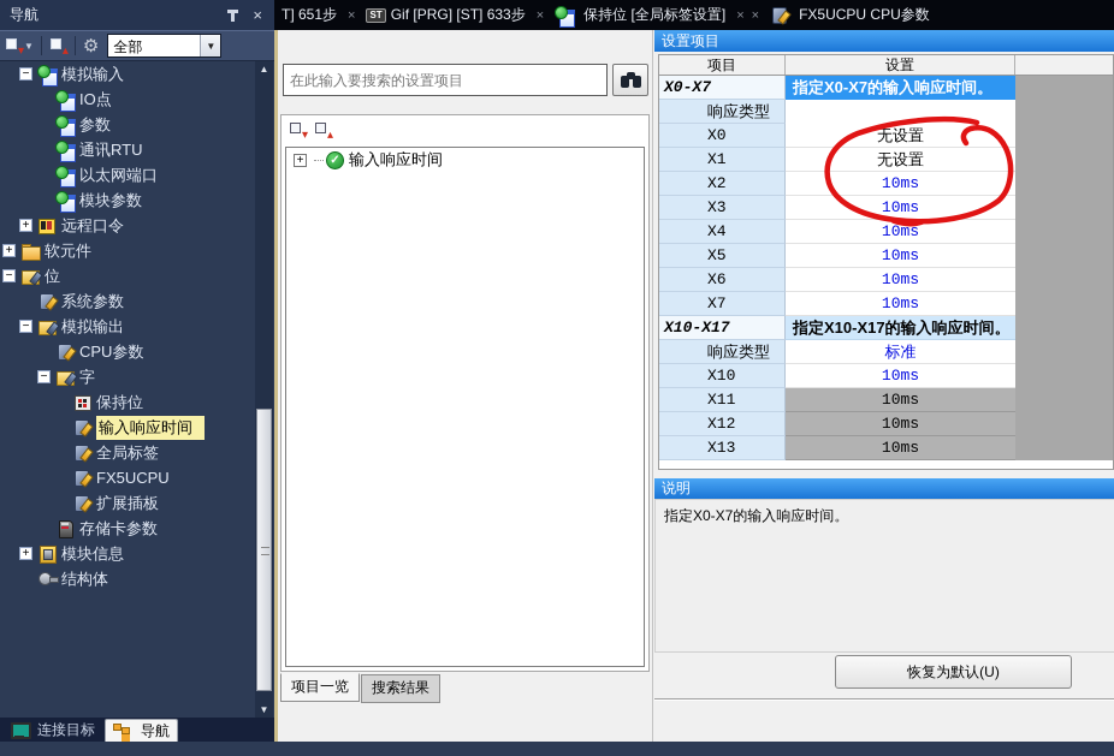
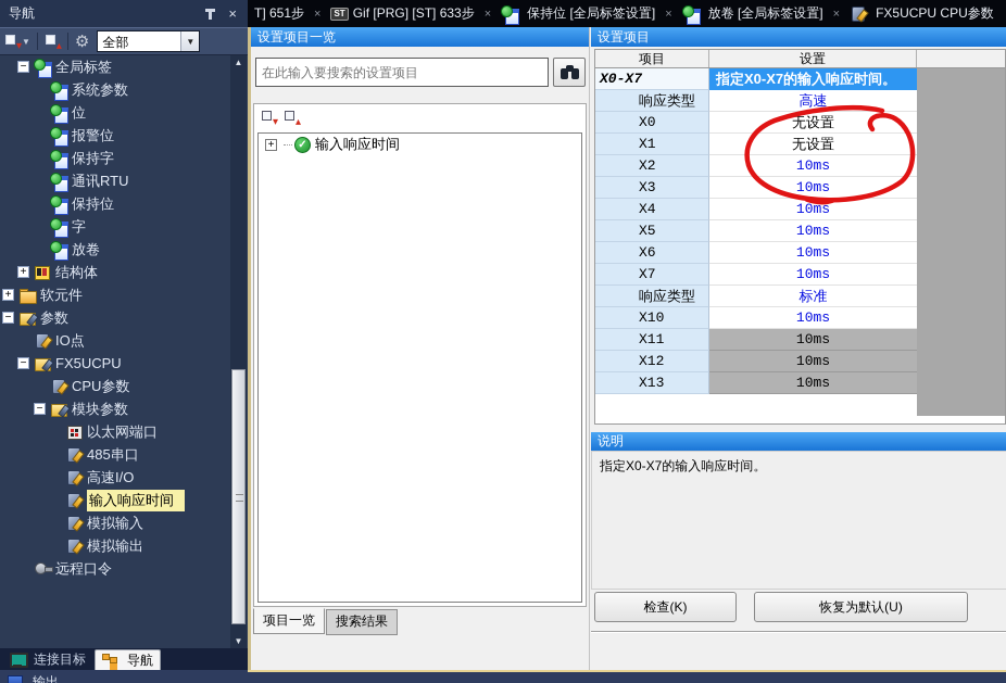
  T] 651步
  ×
  ST
  Gif [PRG] [ST] 633步
  ×
  保持位 [全局标签设置]
  ×
+ 放卷 [全局标签设置]
  ×
  FX5UCPU CPU参数
  导航
  ×
  ▼
  ⚙
  全部
  ▼
- 模拟输入
+ 全局标签
- IO点
+ 系统参数
- 参数
+ 位
+ 报警位
+ 保持字
  通讯RTU
- 以太网端口
+ 保持位
- 模块参数
+ 字
+ 放卷
- 远程口令
+ 结构体
  软元件
- 位
+ 参数
- 系统参数
+ IO点
- 模拟输出
+ FX5UCPU
  CPU参数
- 字
+ 模块参数
- 保持位
+ 以太网端口
+ 485串口
+ 高速I/O
  输入响应时间
- 全局标签
+ 模拟输入
- FX5UCPU
+ 模拟输出
- 扩展插板
- 存储卡参数
- 模块信息
- 结构体
+ 远程口令
  ▲
  ▼
  连接目标
  导航
+ 设置项目一览
  在此输入要搜索的设置项目
  输入响应时间
  项目一览
  搜索结果
  设置项目
  项目
  设置
  X0-X7
  指定X0-X7的输入响应时间。
  响应类型
+ 高速
  X0
  无设置
  X1
  无设置
  X2
  10ms
  X3
  10ms
  X4
  10ms
  X5
  10ms
  X6
  10ms
  X7
  10ms
- X10-X17
- 指定X10-X17的输入响应时间。
  响应类型
  标准
  X10
  10ms
  X11
  10ms
  X12
  10ms
  X13
  10ms
  说明
  指定X0-X7的输入响应时间。
+ 检查(K)
  恢复为默认(U)
+ 输出
